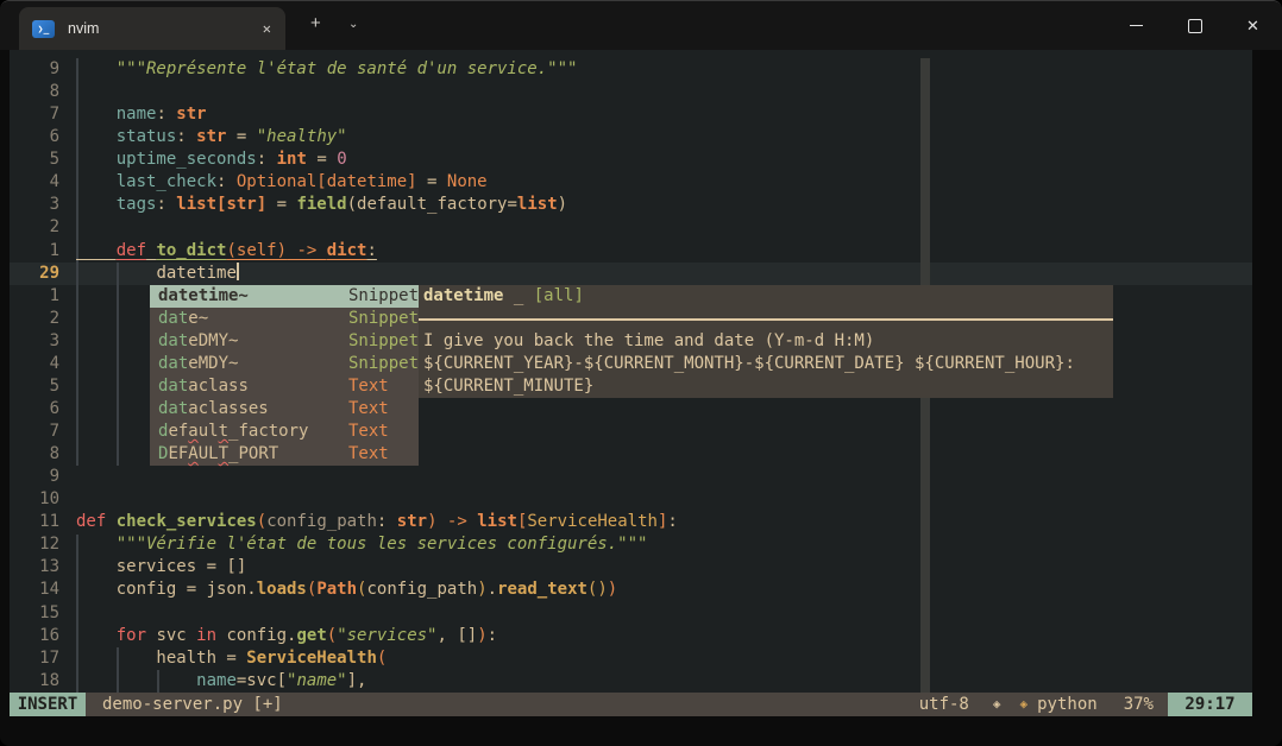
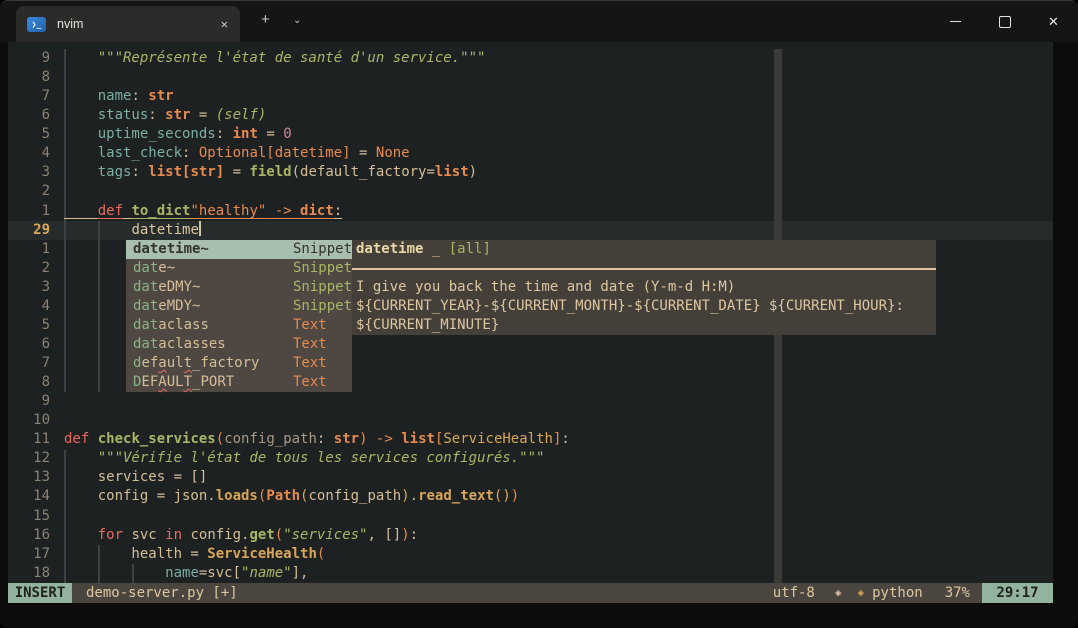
  ❯_
  nvim
  ✕
  +
  ⌄
  ✕
  9
  """Représente l'état de santé d'un service."""
  8
  7
  name: str
  6
- status: str = "healthy"
+ status: str = (self)
  5
  uptime_seconds: int = 0
  4
  last_check: Optional[datetime] = None
  3
  tags: list[str] = field(default_factory=list)
  2
  1
- def to_dict(self) -> dict:
+ def to_dict"healthy" -> dict:
  29
  datetime
  1
  2
  3
  4
  5
  6
  7
  8
  9
  10
  11
  def check_services(config_path: str) -> list[ServiceHealth]:
  12
  """Vérifie l'état de tous les services configurés."""
  13
  services = []
  14
  config = json.loads(Path(config_path).read_text())
  15
  16
  for svc in config.get("services", []):
  17
  health = ServiceHealth(
  18
  name=svc["name"],
  datetime~
  Snippet
  date~
  Snippet
  dateDMY~
  Snippet
  dateMDY~
  Snippet
  dataclass
  Text
  dataclasses
  Text
  default_factory
  Text
  DEFAULT_PORT
  Text
  datetime _ [all]
  I give you back the time and date (Y-m-d H:M)
  ${CURRENT_YEAR}-${CURRENT_MONTH}-${CURRENT_DATE} ${CURRENT_HOUR}:
  ${CURRENT_MINUTE}
  INSERT
  demo-server.py [+]
  utf-8
  ◈
  ◈
  python
  37%
  29:17
